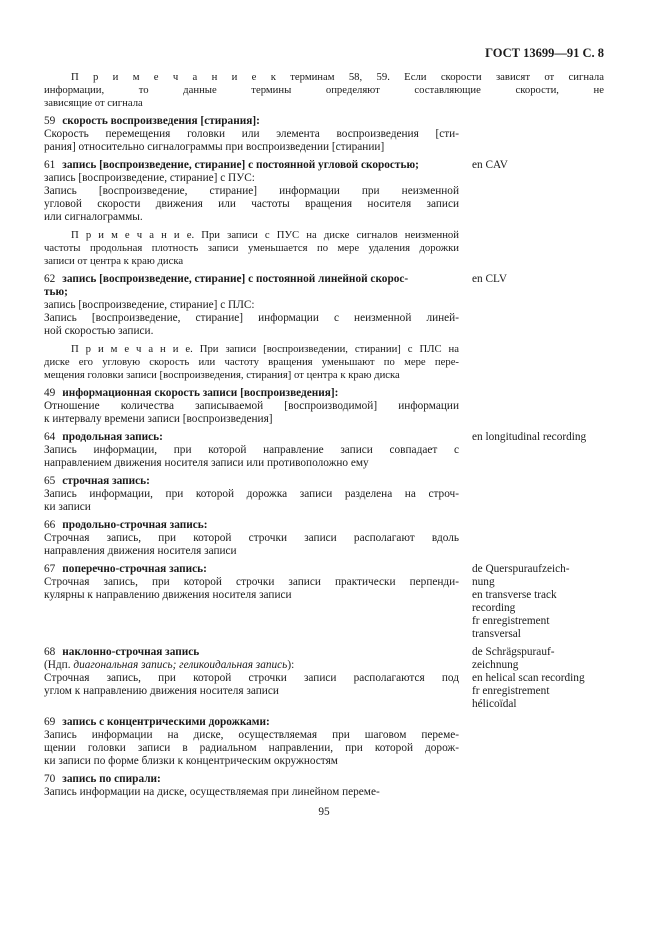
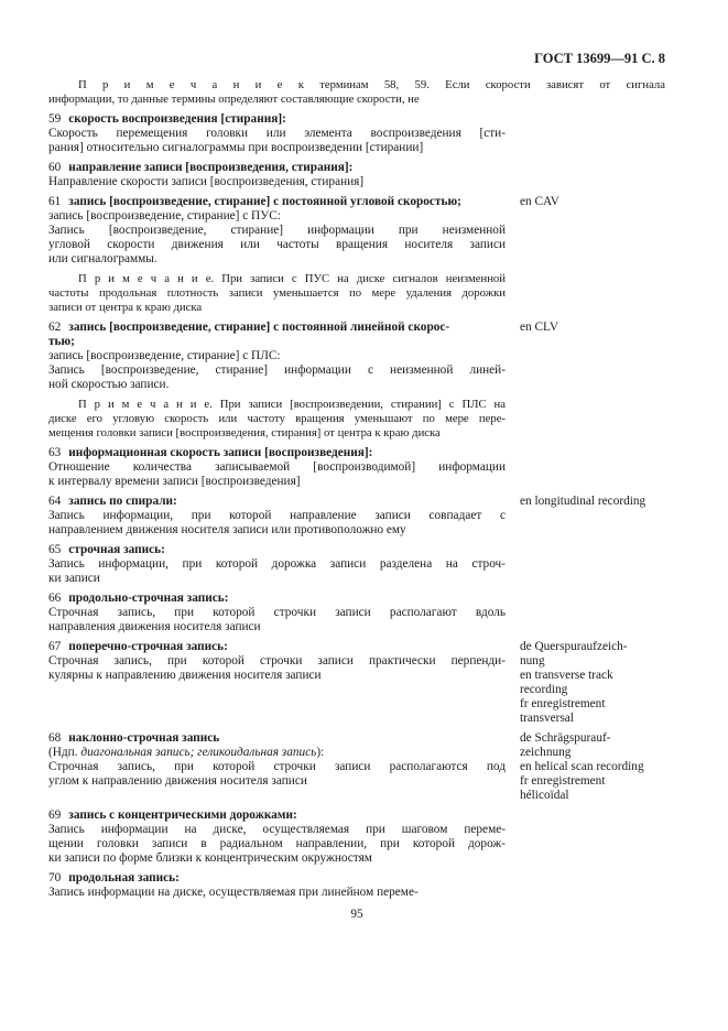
  ГОСТ 13699—91 С. 8
  П р и м е ч а н и е к терминам 58, 59. Если скорости зависят от сигнала
  информации, то данные термины определяют составляющие скорости, не
- зависящие от сигнала
  59 скорость воспроизведения [стирания]:
  Скорость перемещения головки или элемента воспроизведения [сти-
  рания] относительно сигналограммы при воспроизведении [стирании]
+ 60 направление записи [воспроизведения, стирания]:
+ Направление скорости записи [воспроизведения, стирания]
  61 запись [воспроизведение, стирание] с постоянной угловой скоростью;
  запись [воспроизведение, стирание] с ПУС:
  Запись [воспроизведение, стирание] информации при неизменной
  угловой скорости движения или частоты вращения носителя записи
  или сигналограммы.
  П р и м е ч а н и е. При записи с ПУС на диске сигналов неизменной
  частоты продольная плотность записи уменьшается по мере удаления дорожки
  записи от центра к краю диска
  en CAV
  62 запись [воспроизведение, стирание] с постоянной линейной скорос-
  тью;
  запись [воспроизведение, стирание] с ПЛС:
  Запись [воспроизведение, стирание] информации с неизменной линей-
  ной скоростью записи.
  П р и м е ч а н и е. При записи [воспроизведении, стирании] с ПЛС на
  диске его угловую скорость или частоту вращения уменьшают по мере пере-
  мещения головки записи [воспроизведения, стирания] от центра к краю диска
  en CLV
- 49 информационная скорость записи [воспроизведения]:
+ 63 информационная скорость записи [воспроизведения]:
  Отношение количества записываемой [воспроизводимой] информации
  к интервалу времени записи [воспроизведения]
- 64 продольная запись:
+ 64 запись по спирали:
  Запись информации, при которой направление записи совпадает с
  направлением движения носителя записи или противоположно ему
  en longitudinal recording
  65 строчная запись:
  Запись информации, при которой дорожка записи разделена на строч-
  ки записи
  66 продольно-строчная запись:
  Строчная запись, при которой строчки записи располагают вдоль
  направления движения носителя записи
  67 поперечно-строчная запись:
  Строчная запись, при которой строчки записи практически перпенди-
  кулярны к направлению движения носителя записи
  de Querspuraufzeich-
  nung
  en transverse track
  recording
  fr enregistrement
  transversal
  68 наклонно-строчная запись
  (Ндп. диагональная запись; геликоидальная запись):
  Строчная запись, при которой строчки записи располагаются под
  углом к направлению движения носителя записи
  de Schrägspurauf-
  zeichnung
  en helical scan recording
  fr enregistrement
  hélicoïdal
  69 запись с концентрическими дорожками:
  Запись информации на диске, осуществляемая при шаговом переме-
  щении головки записи в радиальном направлении, при которой дорож-
  ки записи по форме близки к концентрическим окружностям
- 70 запись по спирали:
+ 70 продольная запись:
  Запись информации на диске, осуществляемая при линейном переме-
  95
